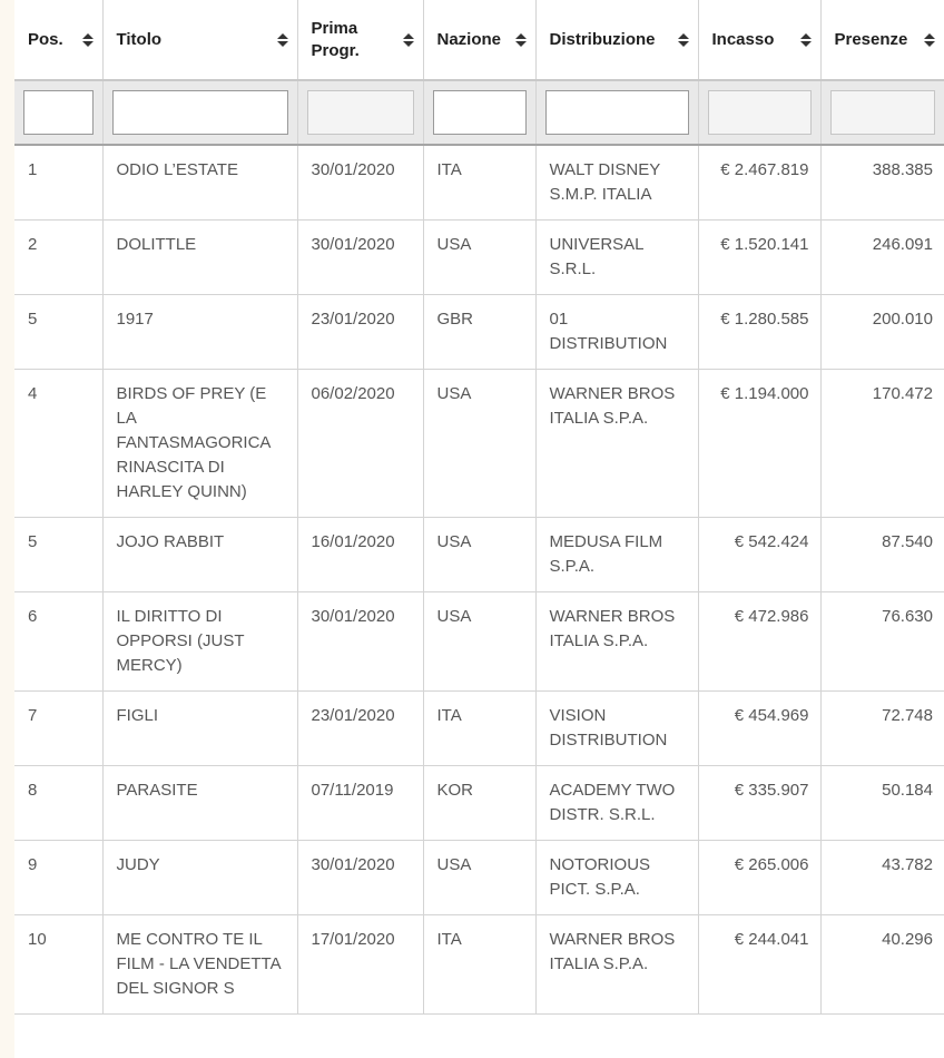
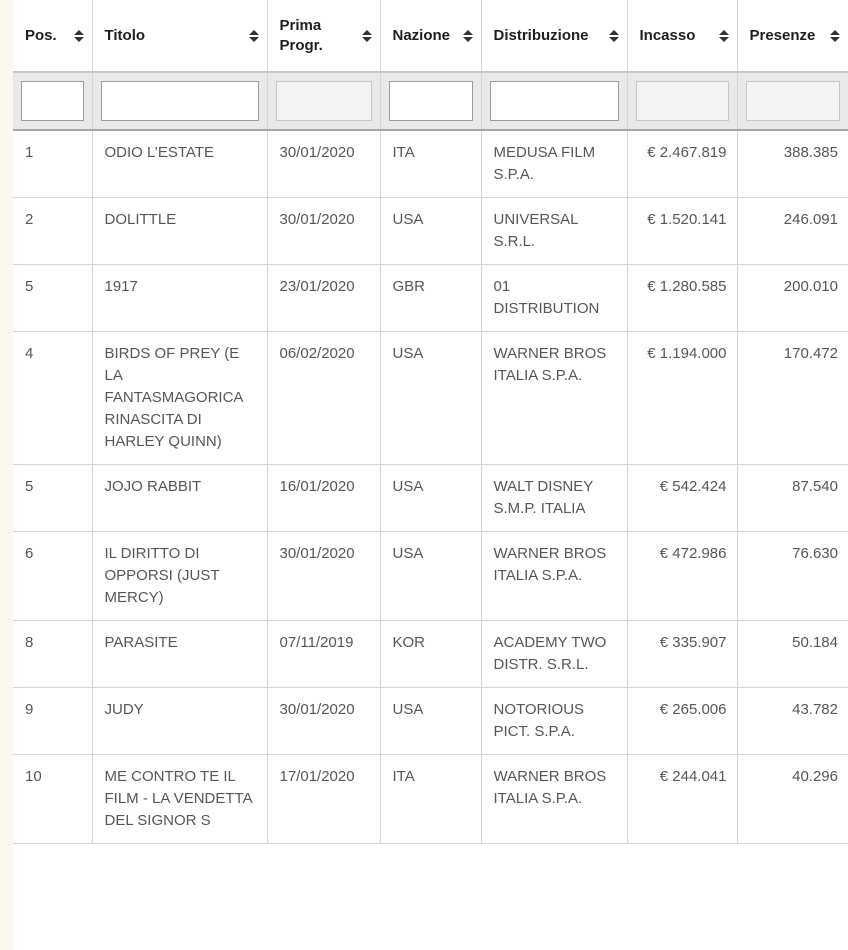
  Pos.	Titolo	Prima Progr.	Nazione	Distribuzione	Incasso	Presenze
- 1	ODIO L’ESTATE	30/01/2020	ITA	WALT DISNEY S.M.P. ITALIA	€ 2.467.819	388.385
+ 1	ODIO L’ESTATE	30/01/2020	ITA	MEDUSA FILM S.P.A.	€ 2.467.819	388.385
  2	DOLITTLE	30/01/2020	USA	UNIVERSAL S.R.L.	€ 1.520.141	246.091
  5	1917	23/01/2020	GBR	01 DISTRIBUTION	€ 1.280.585	200.010
  4	BIRDS OF PREY (E LA FANTASMAGORICA RINASCITA DI HARLEY QUINN)	06/02/2020	USA	WARNER BROS ITALIA S.P.A.	€ 1.194.000	170.472
- 5	JOJO RABBIT	16/01/2020	USA	MEDUSA FILM S.P.A.	€ 542.424	87.540
+ 5	JOJO RABBIT	16/01/2020	USA	WALT DISNEY S.M.P. ITALIA	€ 542.424	87.540
  6	IL DIRITTO DI OPPORSI (JUST MERCY)	30/01/2020	USA	WARNER BROS ITALIA S.P.A.	€ 472.986	76.630
- 7	FIGLI	23/01/2020	ITA	VISION DISTRIBUTION	€ 454.969	72.748
  8	PARASITE	07/11/2019	KOR	ACADEMY TWO DISTR. S.R.L.	€ 335.907	50.184
  9	JUDY	30/01/2020	USA	NOTORIOUS PICT. S.P.A.	€ 265.006	43.782
  10	ME CONTRO TE IL FILM - LA VENDETTA DEL SIGNOR S	17/01/2020	ITA	WARNER BROS ITALIA S.P.A.	€ 244.041	40.296
